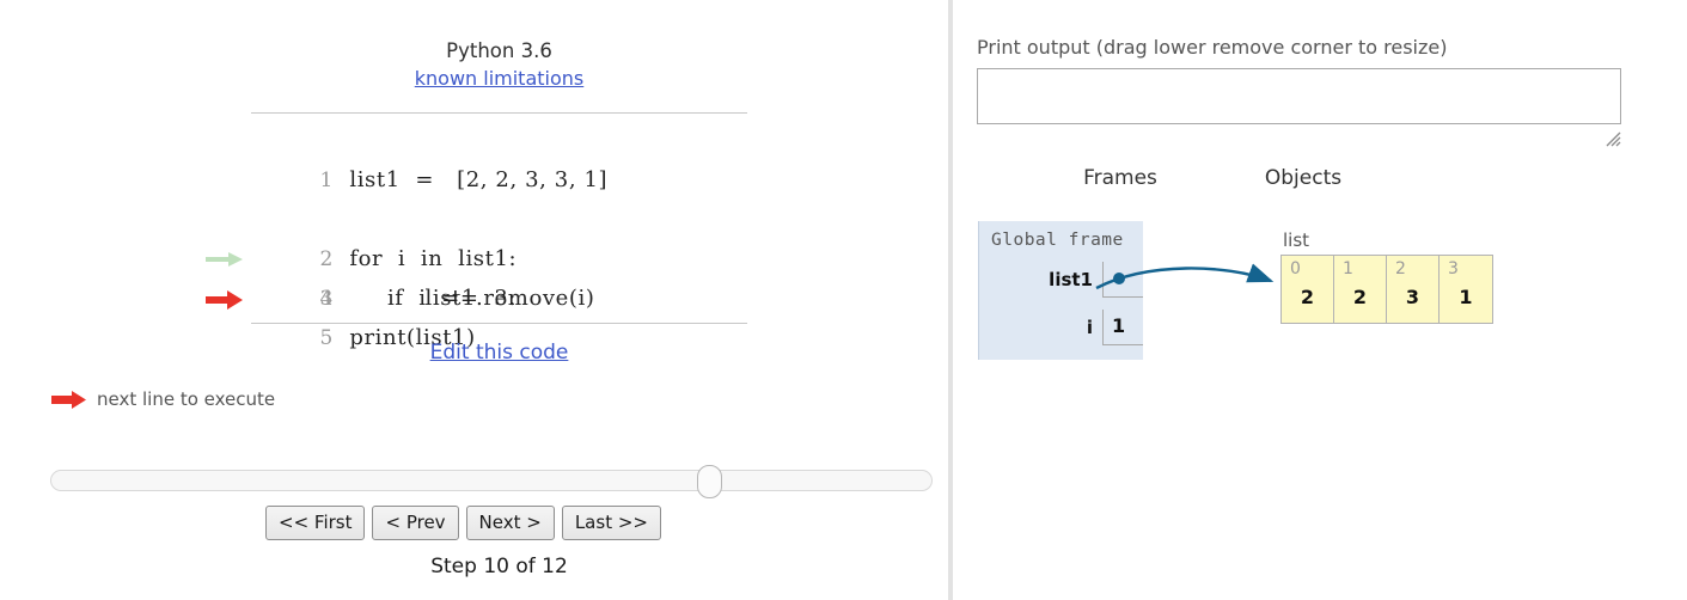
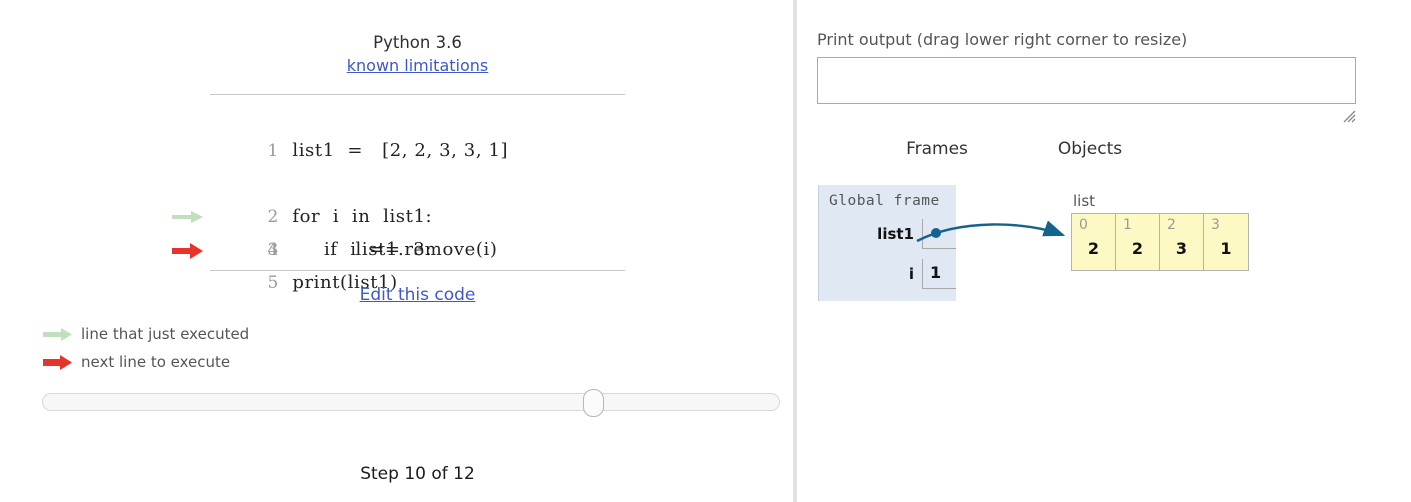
  Python 3.6
  known limitations
  1 list1 = [2, 2, 3, 3, 1]
  2 for i in list1:
  3 if i == 3:
  4 list1.remove(i)
  5 print(list1)
  Edit this code
+ line that just executed
  next line to execute
- << First
- < Prev
- Next >
- Last >>
  Step 10 of 12
- Print output (drag lower remove corner to resize)
+ Print output (drag lower right corner to resize)
  Frames
  Objects
  Global frame
  list1
  i
  1
  list
  0
  2
  1
  2
  2
  3
  3
  1
